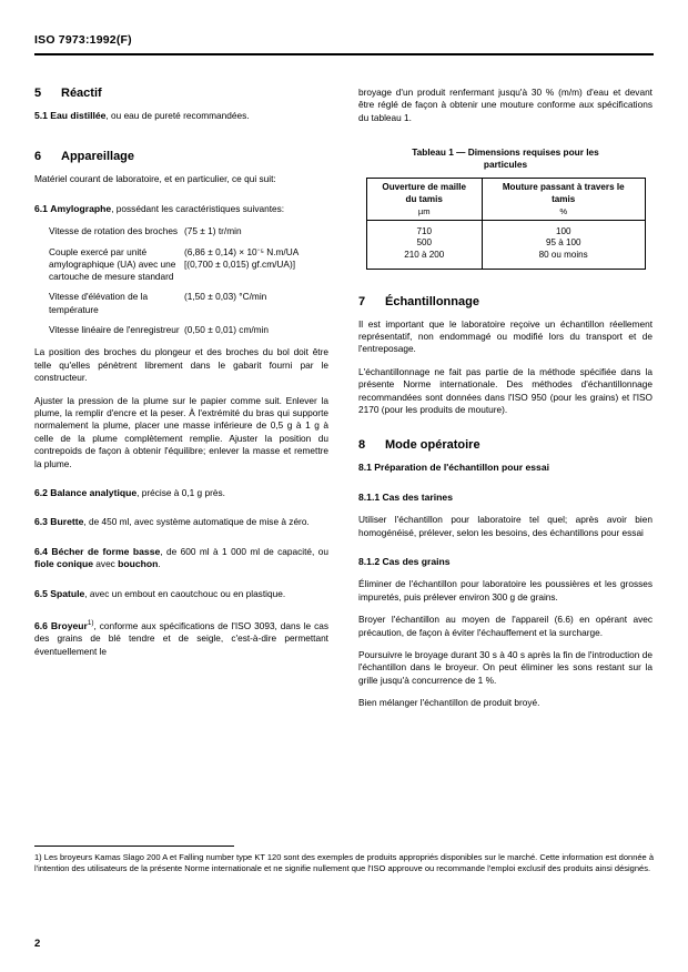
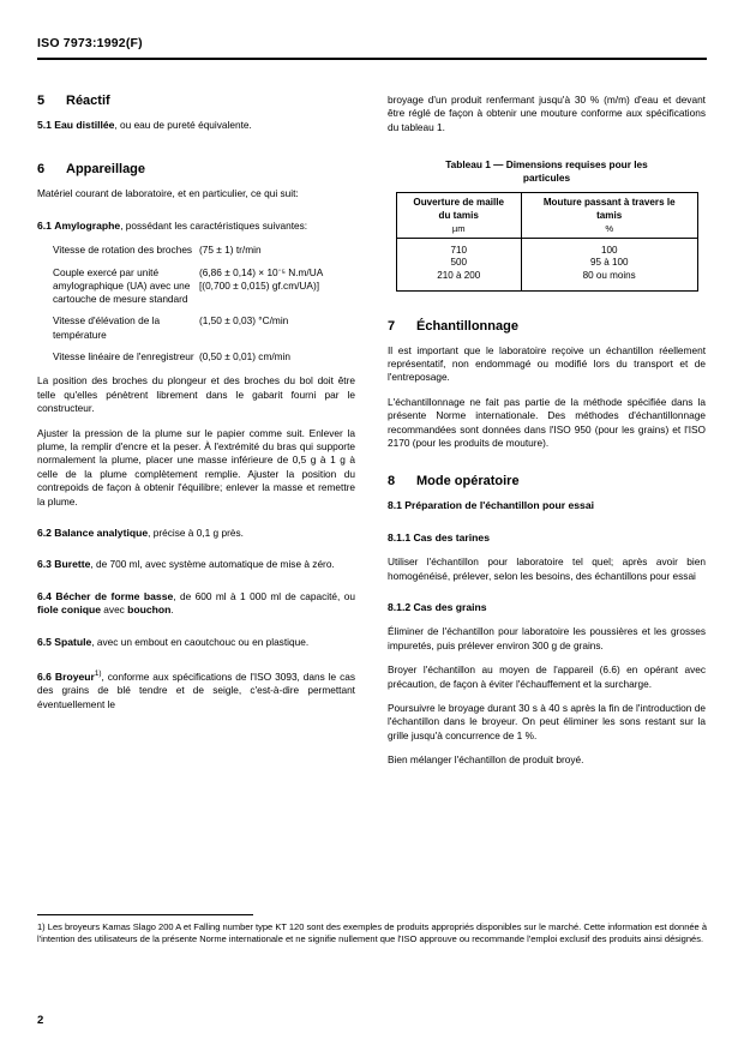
  ISO 7973:1992(F)
  5 Réactif
- 5.1 Eau distillée, ou eau de pureté recommandées.
+ 5.1 Eau distillée, ou eau de pureté équivalente.
  6 Appareillage
  Matériel courant de laboratoire, et en particulier, ce qui suit:
  6.1 Amylographe, possédant les caractéristiques suivantes:
  Vitesse de rotation des broches
  (75 ± 1) tr/min
  Couple exercé par unité amylographique (UA) avec une cartouche de mesure standard
  (6,86 ± 0,14) × 10⁻⁵ N.m/UA
  [(0,700 ± 0,015) gf.cm/UA)]
  Vitesse d'élévation de la température
  (1,50 ± 0,03) °C/min
  Vitesse linéaire de l'enregistreur
  (0,50 ± 0,01) cm/min
  La position des broches du plongeur et des broches du bol doit être telle qu'elles pénètrent librement dans le gabarit fourni par le constructeur.
  Ajuster la pression de la plume sur le papier comme suit. Enlever la plume, la remplir d'encre et la peser. À l'extrémité du bras qui supporte normalement la plume, placer une masse inférieure de 0,5 g à 1 g à celle de la plume complètement remplie. Ajuster la position du contrepoids de façon à obtenir l'équilibre; enlever la masse et remettre la plume.
  6.2 Balance analytique, précise à 0,1 g près.
- 6.3 Burette, de 450 ml, avec système automatique de mise à zéro.
+ 6.3 Burette, de 700 ml, avec système automatique de mise à zéro.
  6.4 Bécher de forme basse, de 600 ml à 1 000 ml de capacité, ou fiole conique avec bouchon.
  6.5 Spatule, avec un embout en caoutchouc ou en plastique.
  6.6 Broyeur , conforme aux spécifications de l'ISO 3093, dans le cas des grains de blé tendre et de seigle, c'est-à-dire permettant éventuellement le
  broyage d'un produit renfermant jusqu'à 30 % (m/m) d'eau et devant être réglé de façon à obtenir une mouture conforme aux spécifications du tableau 1.
  Tableau 1 — Dimensions requises pour les
  particules
  Ouverture de maille du tamis µm	Mouture passant à travers le tamis %
  710 500 210 à 200	100 95 à 100 80 ou moins
  7 Échantillonnage
  Il est important que le laboratoire reçoive un échantillon réellement représentatif, non endommagé ou modifié lors du transport et de l'entreposage.
  L'échantillonnage ne fait pas partie de la méthode spécifiée dans la présente Norme internationale. Des méthodes d'échantillonnage recommandées sont données dans l'ISO 950 (pour les grains) et l'ISO 2170 (pour les produits de mouture).
  8 Mode opératoire
  8.1 Préparation de l'échantillon pour essai
  8.1.1 Cas des tarines
  Utiliser l'échantillon pour laboratoire tel quel; après avoir bien homogénéisé, prélever, selon les besoins, des échantillons pour essai
  8.1.2 Cas des grains
  Éliminer de l'échantillon pour laboratoire les poussières et les grosses impuretés, puis prélever environ 300 g de grains.
  Broyer l'échantillon au moyen de l'appareil (6.6) en opérant avec précaution, de façon à éviter l'échauffement et la surcharge.
  Poursuivre le broyage durant 30 s à 40 s après la fin de l'introduction de l'échantillon dans le broyeur. On peut éliminer les sons restant sur la grille jusqu'à concurrence de 1 %.
  Bien mélanger l'échantillon de produit broyé.
  1) Les broyeurs Kamas Slago 200 A et Falling number type KT 120 sont des exemples de produits appropriés disponibles sur le marché. Cette information est donnée à l'intention des utilisateurs de la présente Norme internationale et ne signifie nullement que l'ISO approuve ou recommande l'emploi exclusif des produits ainsi désignés.
  2
